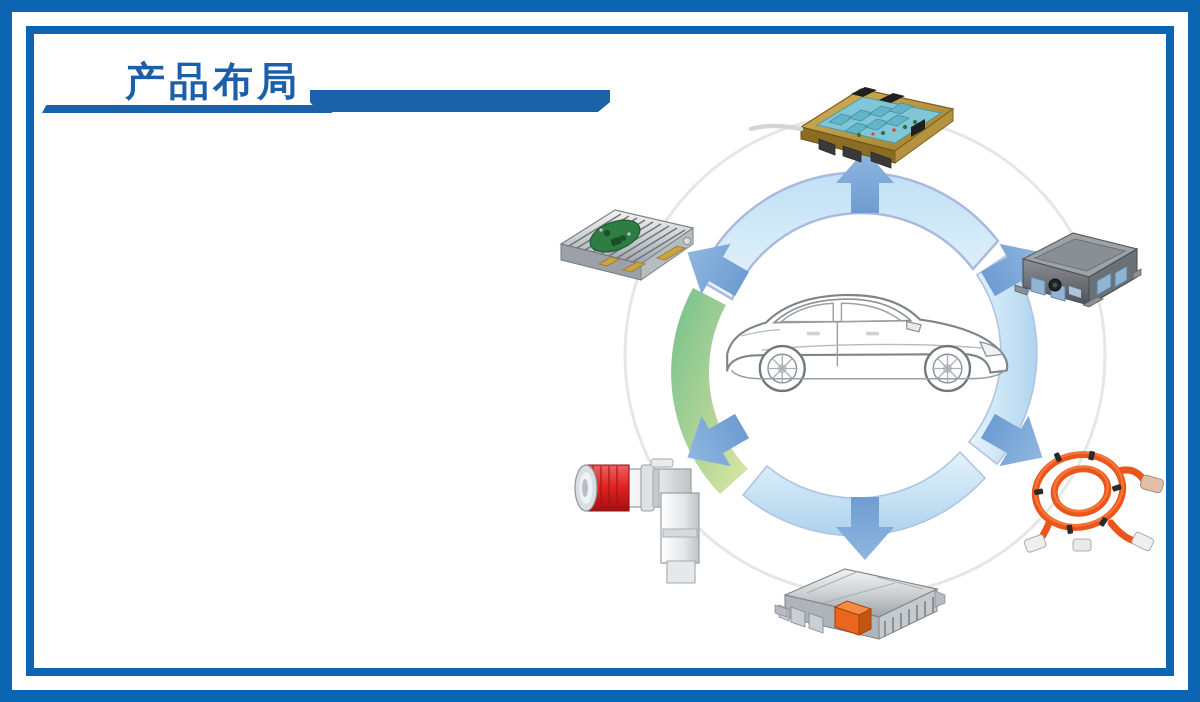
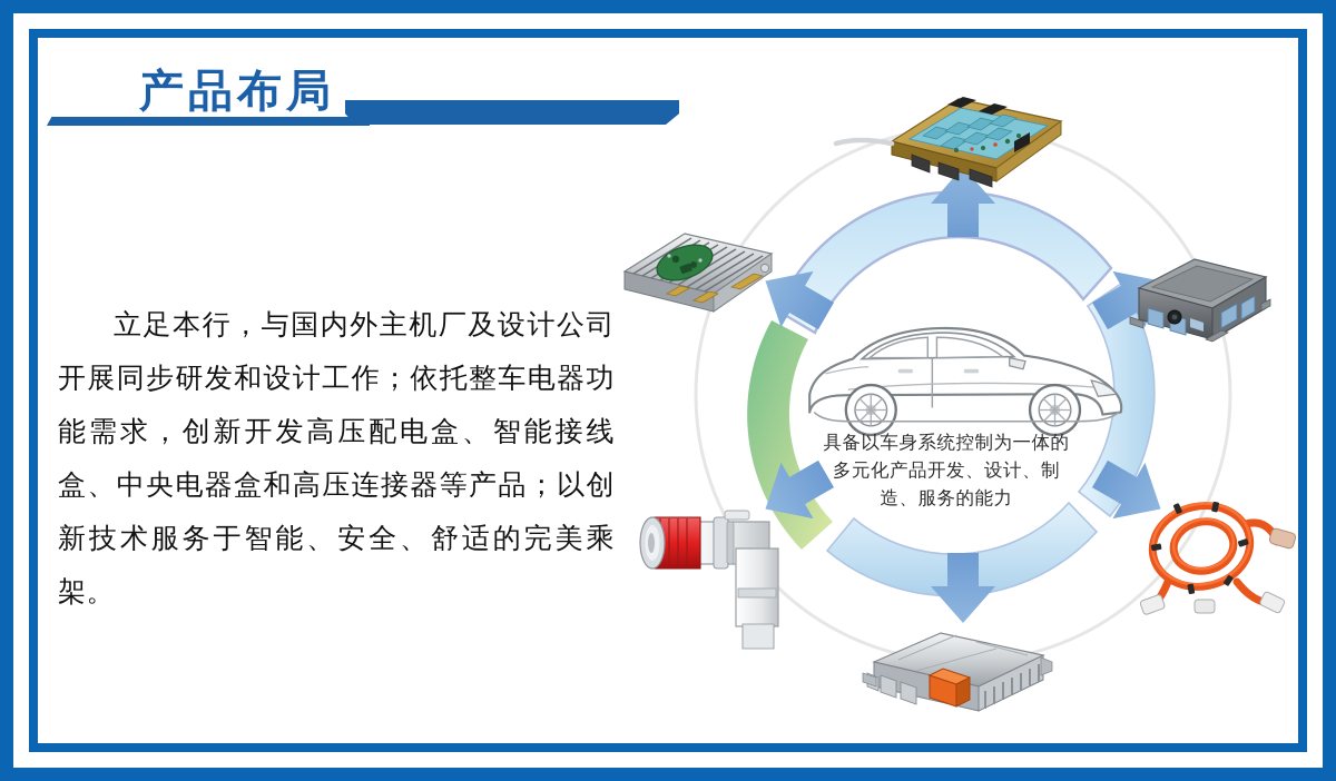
  产品布局
+ 立足本行，与国内外主机厂及设计公司开展同步研发和设计工作；依托整车电器功能需求，创新开发高压配电盒、智能接线盒、中央电器盒和高压连接器等产品；以创新技术服务于智能、安全、舒适的完美乘架。
+ 具备以车身系统控制为一体的多元化产品开发、设计、制造、服务的能力
